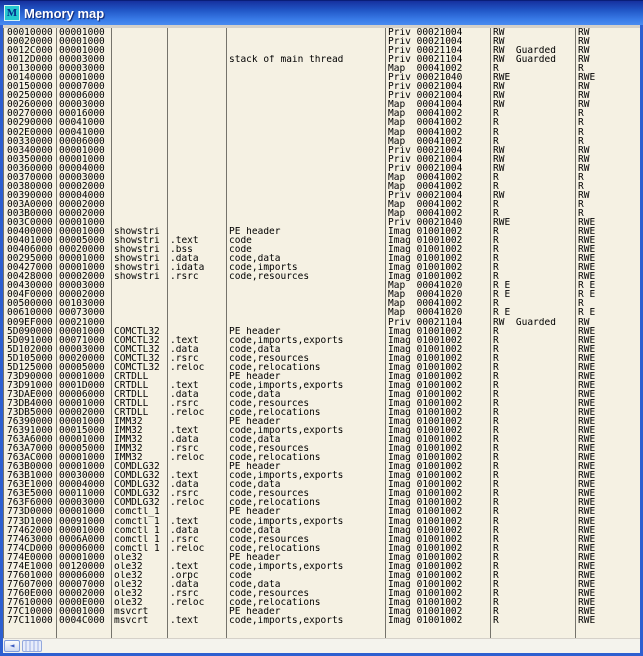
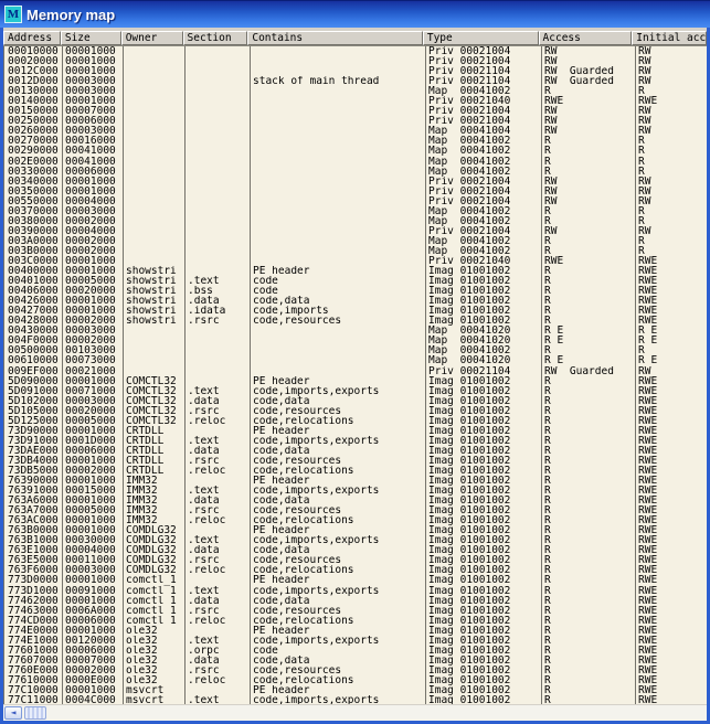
  M
  Memory map
+ Address
+ Size
+ Owner
+ Section
+ Contains
+ Type
+ Access
+ Initial acc
  00010000
  00001000
  Priv 00021004
  RW
  RW
  00020000
  00001000
  Priv 00021004
  RW
  RW
  0012C000
  00001000
  Priv 00021104
  RW Guarded
  RW
  0012D000
  00003000
  stack of main thread
  Priv 00021104
  RW Guarded
  RW
  00130000
  00003000
  Map 00041002
  R
  R
  00140000
  00001000
  Priv 00021040
  RWE
  RWE
  00150000
  00007000
  Priv 00021004
  RW
  RW
  00250000
  00006000
  Priv 00021004
  RW
  RW
  00260000
  00003000
  Map 00041004
  RW
  RW
  00270000
  00016000
  Map 00041002
  R
  R
  00290000
  00041000
  Map 00041002
  R
  R
  002E0000
  00041000
  Map 00041002
  R
  R
  00330000
  00006000
  Map 00041002
  R
  R
  00340000
  00001000
  Priv 00021004
  RW
  RW
  00350000
  00001000
  Priv 00021004
  RW
  RW
- 00360000
+ 00550000
  00004000
  Priv 00021004
  RW
  RW
  00370000
  00003000
  Map 00041002
  R
  R
  00380000
  00002000
  Map 00041002
  R
  R
  00390000
  00004000
  Priv 00021004
  RW
  RW
  003A0000
  00002000
  Map 00041002
  R
  R
  003B0000
  00002000
  Map 00041002
  R
  R
  003C0000
  00001000
  Priv 00021040
  RWE
  RWE
  00400000
  00001000
  showstri
  PE header
  Imag 01001002
  R
  RWE
  00401000
  00005000
  showstri
  .text
  code
  Imag 01001002
  R
  RWE
  00406000
  00020000
  showstri
  .bss
  code
  Imag 01001002
  R
  RWE
- 00295000
+ 00426000
  00001000
  showstri
  .data
  code,data
  Imag 01001002
  R
  RWE
  00427000
  00001000
  showstri
  .idata
  code,imports
  Imag 01001002
  R
  RWE
  00428000
  00002000
  showstri
  .rsrc
  code,resources
  Imag 01001002
  R
  RWE
  00430000
  00003000
  Map 00041020
  R E
  R E
  004F0000
  00002000
  Map 00041020
  R E
  R E
  00500000
  00103000
  Map 00041002
  R
  R
  00610000
  00073000
  Map 00041020
  R E
  R E
  009EF000
  00021000
  Priv 00021104
  RW Guarded
  RW
  5D090000
  00001000
  COMCTL32
  PE header
  Imag 01001002
  R
  RWE
  5D091000
  00071000
  COMCTL32
  .text
  code,imports,exports
  Imag 01001002
  R
  RWE
  5D102000
  00003000
  COMCTL32
  .data
  code,data
  Imag 01001002
  R
  RWE
  5D105000
  00020000
  COMCTL32
  .rsrc
  code,resources
  Imag 01001002
  R
  RWE
  5D125000
  00005000
  COMCTL32
  .reloc
  code,relocations
  Imag 01001002
  R
  RWE
  73D90000
  00001000
  CRTDLL
  PE header
  Imag 01001002
  R
  RWE
  73D91000
  0001D000
  CRTDLL
  .text
  code,imports,exports
  Imag 01001002
  R
  RWE
  73DAE000
  00006000
  CRTDLL
  .data
  code,data
  Imag 01001002
  R
  RWE
  73DB4000
  00001000
  CRTDLL
  .rsrc
  code,resources
  Imag 01001002
  R
  RWE
  73DB5000
  00002000
  CRTDLL
  .reloc
  code,relocations
  Imag 01001002
  R
  RWE
  76390000
  00001000
  IMM32
  PE header
  Imag 01001002
  R
  RWE
  76391000
  00015000
  IMM32
  .text
  code,imports,exports
  Imag 01001002
  R
  RWE
  763A6000
  00001000
  IMM32
  .data
  code,data
  Imag 01001002
  R
  RWE
  763A7000
  00005000
  IMM32
  .rsrc
  code,resources
  Imag 01001002
  R
  RWE
  763AC000
  00001000
  IMM32
  .reloc
  code,relocations
  Imag 01001002
  R
  RWE
  763B0000
  00001000
  COMDLG32
  PE header
  Imag 01001002
  R
  RWE
  763B1000
  00030000
  COMDLG32
  .text
  code,imports,exports
  Imag 01001002
  R
  RWE
  763E1000
  00004000
  COMDLG32
  .data
  code,data
  Imag 01001002
  R
  RWE
  763E5000
  00011000
  COMDLG32
  .rsrc
  code,resources
  Imag 01001002
  R
  RWE
  763F6000
  00003000
  COMDLG32
  .reloc
  code,relocations
  Imag 01001002
  R
  RWE
  773D0000
  00001000
  comctl_1
  PE header
  Imag 01001002
  R
  RWE
  773D1000
  00091000
  comctl_1
  .text
  code,imports,exports
  Imag 01001002
  R
  RWE
  77462000
  00001000
  comctl_1
  .data
  code,data
  Imag 01001002
  R
  RWE
  77463000
  0006A000
  comctl_1
  .rsrc
  code,resources
  Imag 01001002
  R
  RWE
  774CD000
  00006000
  comctl_1
  .reloc
  code,relocations
  Imag 01001002
  R
  RWE
  774E0000
  00001000
  ole32
  PE header
  Imag 01001002
  R
  RWE
  774E1000
  00120000
  ole32
  .text
  code,imports,exports
  Imag 01001002
  R
  RWE
  77601000
  00006000
  ole32
  .orpc
  code
  Imag 01001002
  R
  RWE
  77607000
  00007000
  ole32
  .data
  code,data
  Imag 01001002
  R
  RWE
  7760E000
  00002000
  ole32
  .rsrc
  code,resources
  Imag 01001002
  R
  RWE
  77610000
  0000E000
  ole32
  .reloc
  code,relocations
  Imag 01001002
  R
  RWE
  77C10000
  00001000
  msvcrt
  PE header
  Imag 01001002
  R
  RWE
  77C11000
  0004C000
  msvcrt
  .text
  code,imports,exports
  Imag 01001002
  R
  RWE
  ◄
